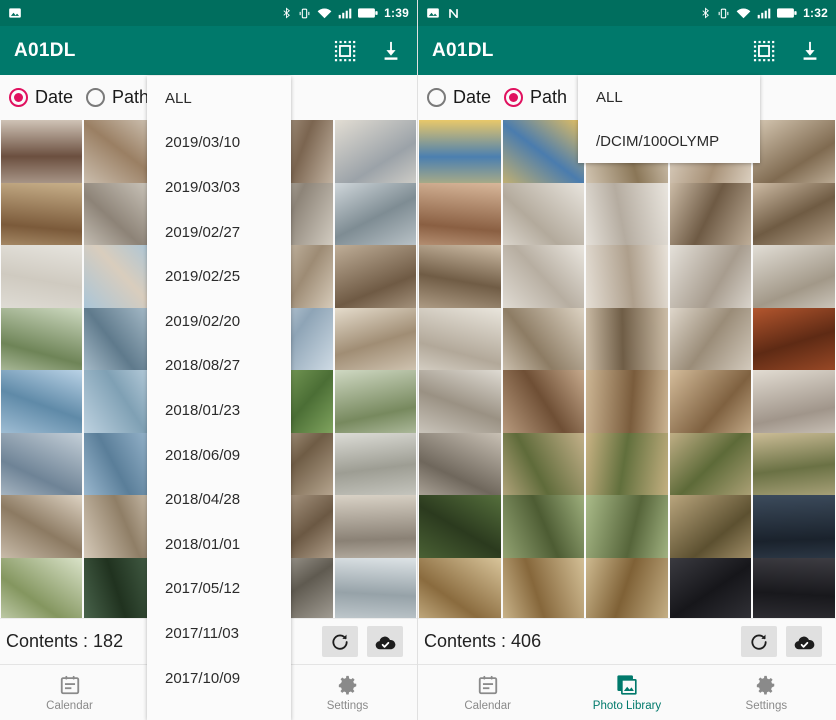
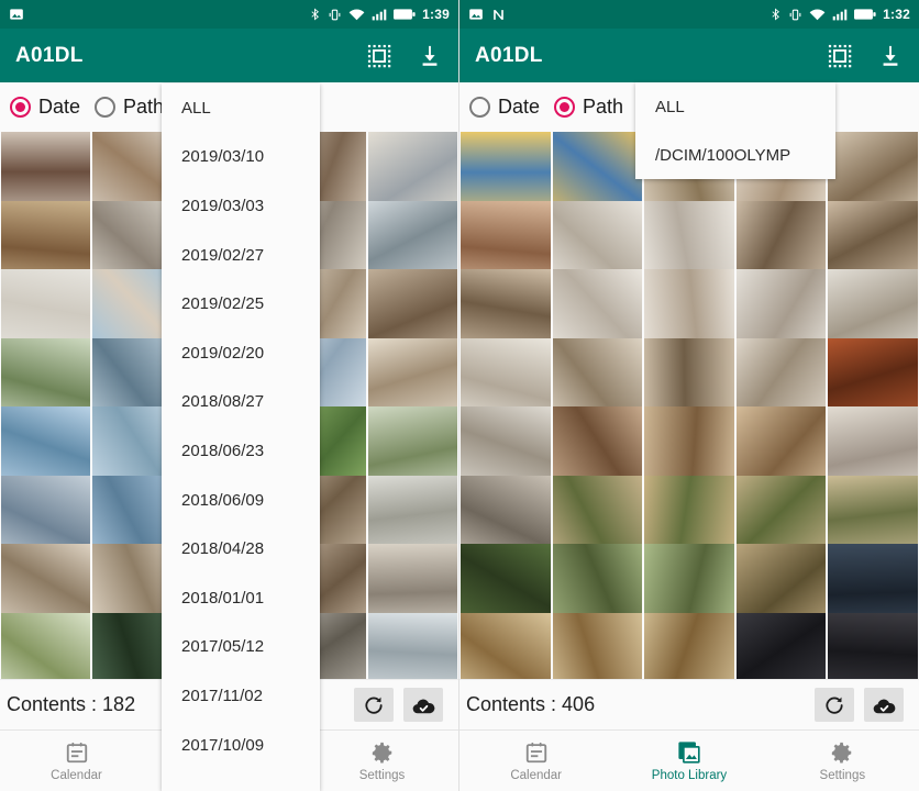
  1:39
  A01DL
  Date
  Path
  Contents : 182
  Calendar
  Settings
  ALL
  2019/03/10
  2019/03/03
  2019/02/27
  2019/02/25
  2019/02/20
  2018/08/27
- 2018/01/23
+ 2018/06/23
  2018/06/09
  2018/04/28
  2018/01/01
  2017/05/12
- 2017/11/03
+ 2017/11/02
  2017/10/09
  1:32
  A01DL
  Date
  Path
  Contents : 406
  Calendar
  Photo Library
  Settings
  ALL
  /DCIM/100OLYMP
